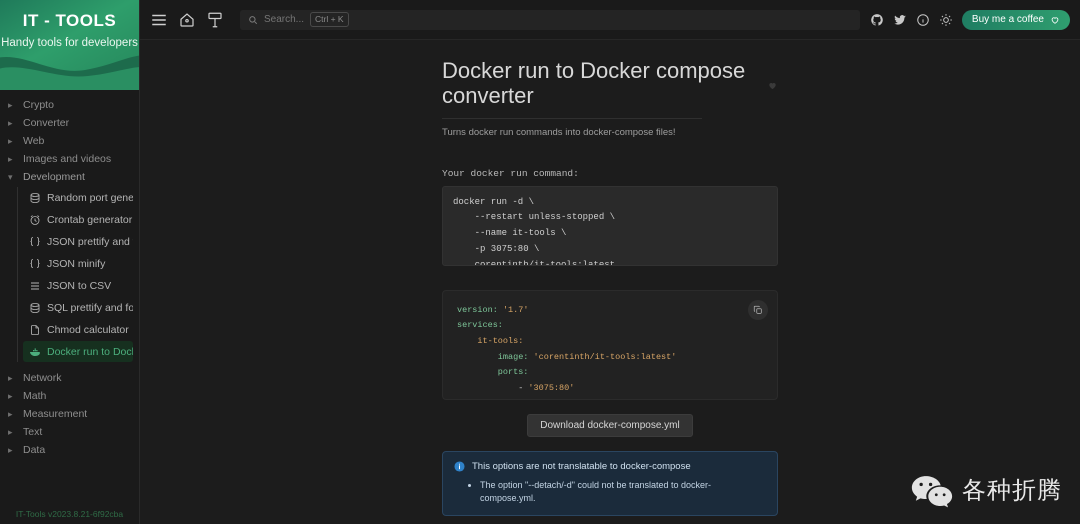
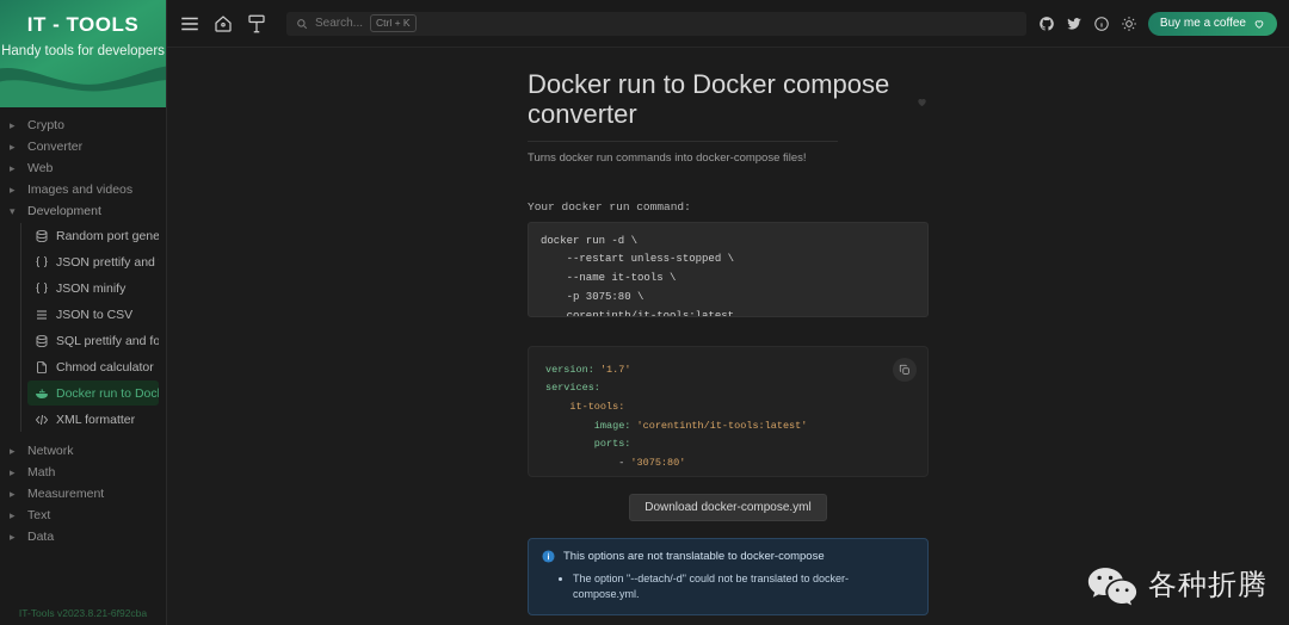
  IT - TOOLS
  Handy tools for developers
  ▸
  Crypto
  ▸
  Converter
  ▸
  Web
  ▸
  Images and videos
  ▾
  Development
  Random port gene
- Crontab generator
  JSON prettify and
  JSON minify
  JSON to CSV
  SQL prettify and fo
  Chmod calculator
  Docker run to Doc
+ XML formatter
  ▸
  Network
  ▸
  Math
  ▸
  Measurement
  ▸
  Text
  ▸
  Data
  IT-Tools v2023.8.21-6f92cba
  Search...
  Ctrl + K
  Buy me a coffee
  Docker run to Docker compose converter
  Turns docker run commands into docker-compose files!
  Your docker run command:
  docker run -d \
  --restart unless-stopped \
  --name it-tools \
  -p 3075:80 \
  corentinth/it-tools:latest
  version: '1.7'
  services:
  it-tools:
  image: 'corentinth/it-tools:latest'
  ports:
  - '3075:80'
  Download docker-compose.yml
  This options are not translatable to docker-compose
  The option "--detach/-d" could not be translated to docker-compose.yml.
  各种折腾
